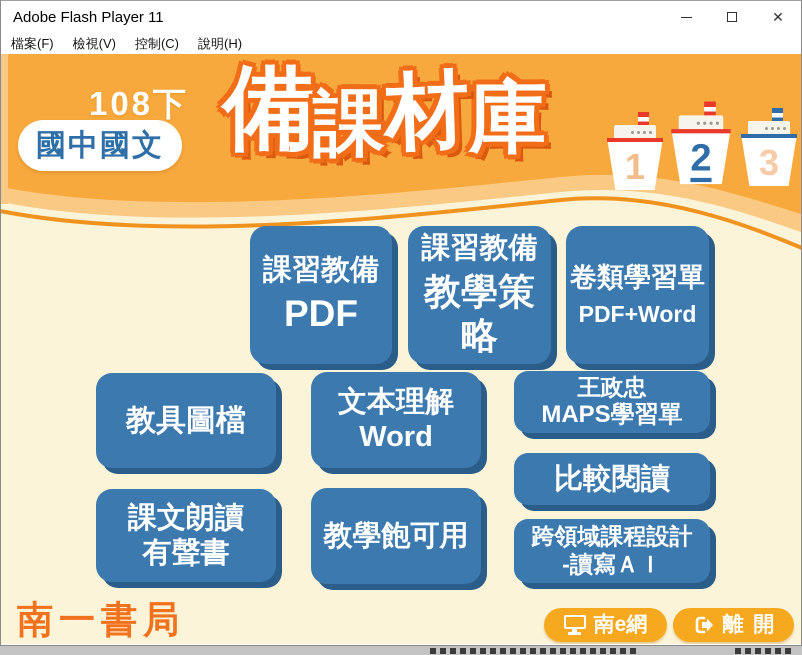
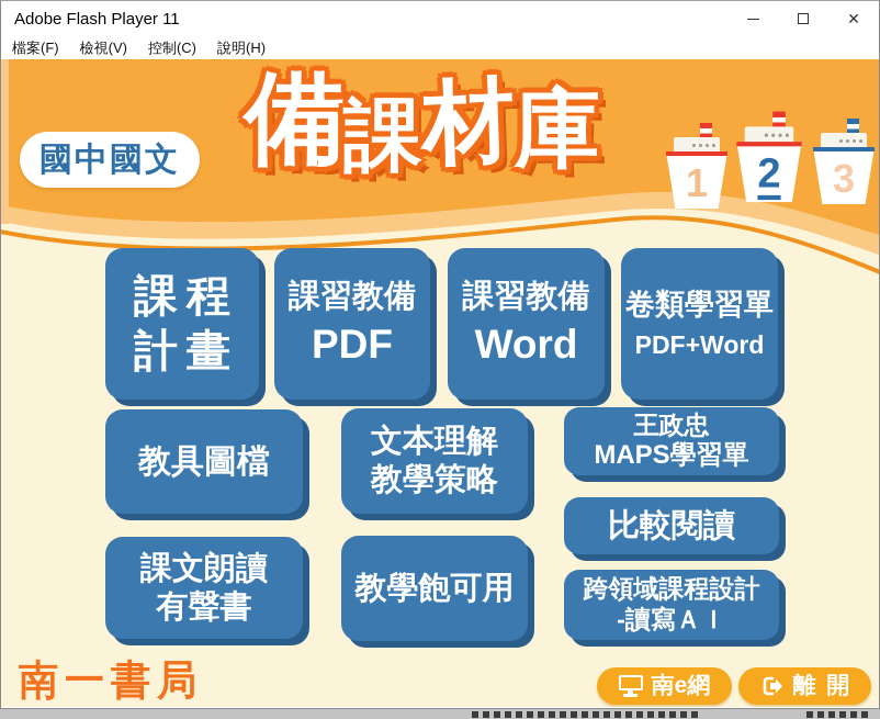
  Adobe Flash Player 11
  ✕
  檔案(F)
  檢視(V)
  控制(C)
  說明(H)
- 108下
  國中國文
  備
  課
  庫
  1
  2
  3
+ 課程
+ 計畫
  課習教備
  PDF
  課習教備
- 教學策略
+ Word
  卷類學習單
  PDF+Word
  教具圖檔
  文本理解
- Word
+ 教學策略
  王政忠
  MAPS學習單
  比較閱讀
  課文朗讀
  有聲書
  教學飽可用
  跨領域課程設計
  -讀寫ＡＩ
  南一書局
  南e網
  離 開
